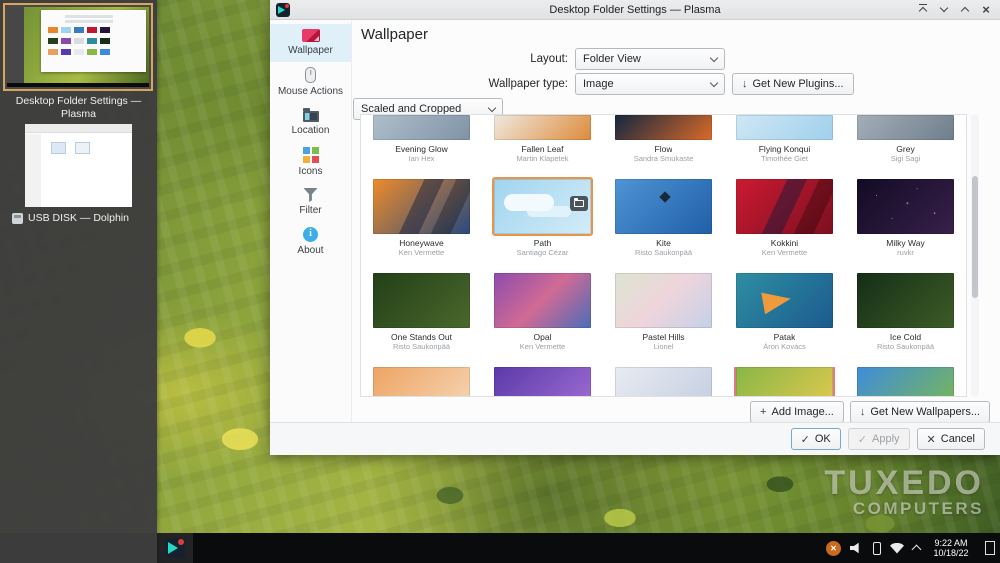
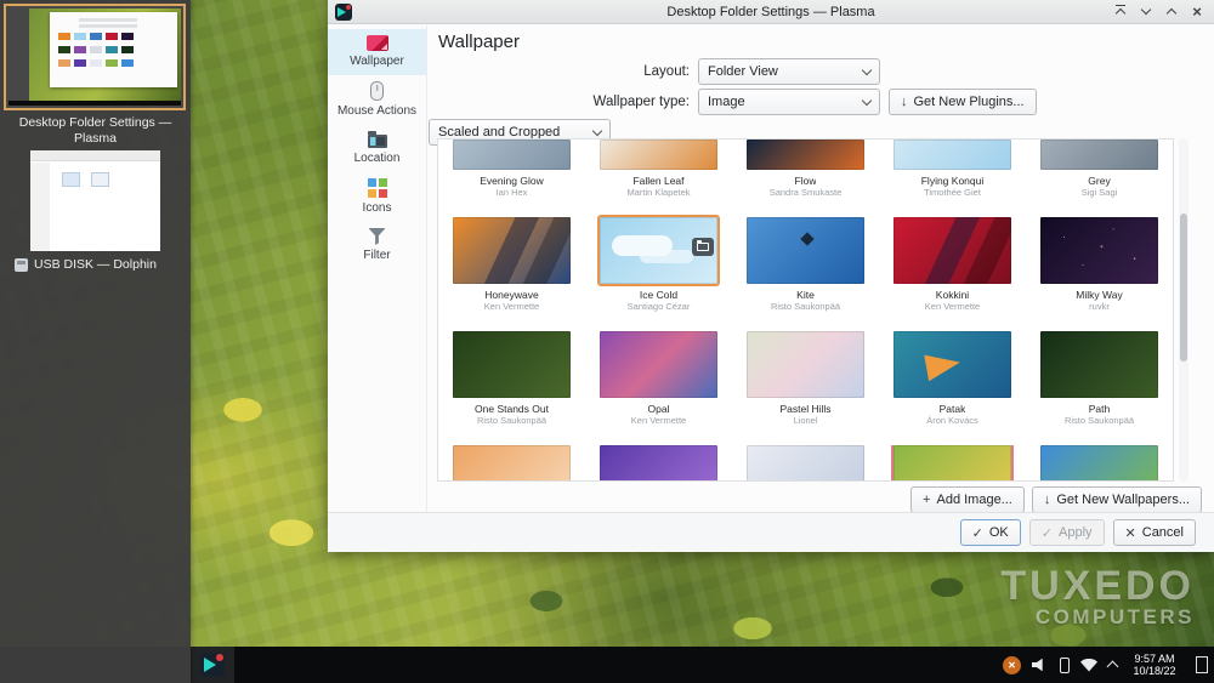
  TUXEDO
  COMPUTERS
  ✕
- 9:22 AM
+ 9:57 AM
  10/18/22
  Desktop Folder Settings — Plasma
  USB DISK — Dolphin
  Desktop Folder Settings — Plasma
  ×
  Wallpaper
  Mouse Actions
  Location
  Icons
  Filter
- About
  Wallpaper
  Layout:
  Folder View
  Wallpaper type:
  Image
  ↓
  Get New Plugins...
  Scaled and Cropped
  Evening Glow
  Ian Hex
  Fallen Leaf
  Martin Klapetek
  Flow
  Sandra Smukaste
  Flying Konqui
  Timothée Giet
  Grey
  Sigi Sagi
  Honeywave
  Ken Vermette
- Path
+ Ice Cold
  Santiago Cézar
  Kite
  Risto Saukonpää
  Kokkini
  Ken Vermette
  Milky Way
  ruvkr
  One Stands Out
  Risto Saukonpää
  Opal
  Ken Vermette
  Pastel Hills
  Lionel
  Patak
  Áron Kovács
- Ice Cold
+ Path
  Risto Saukonpää
  +
  Add Image...
  ↓
  Get New Wallpapers...
  ✓
  OK
  ✓
  Apply
  ✕
  Cancel
